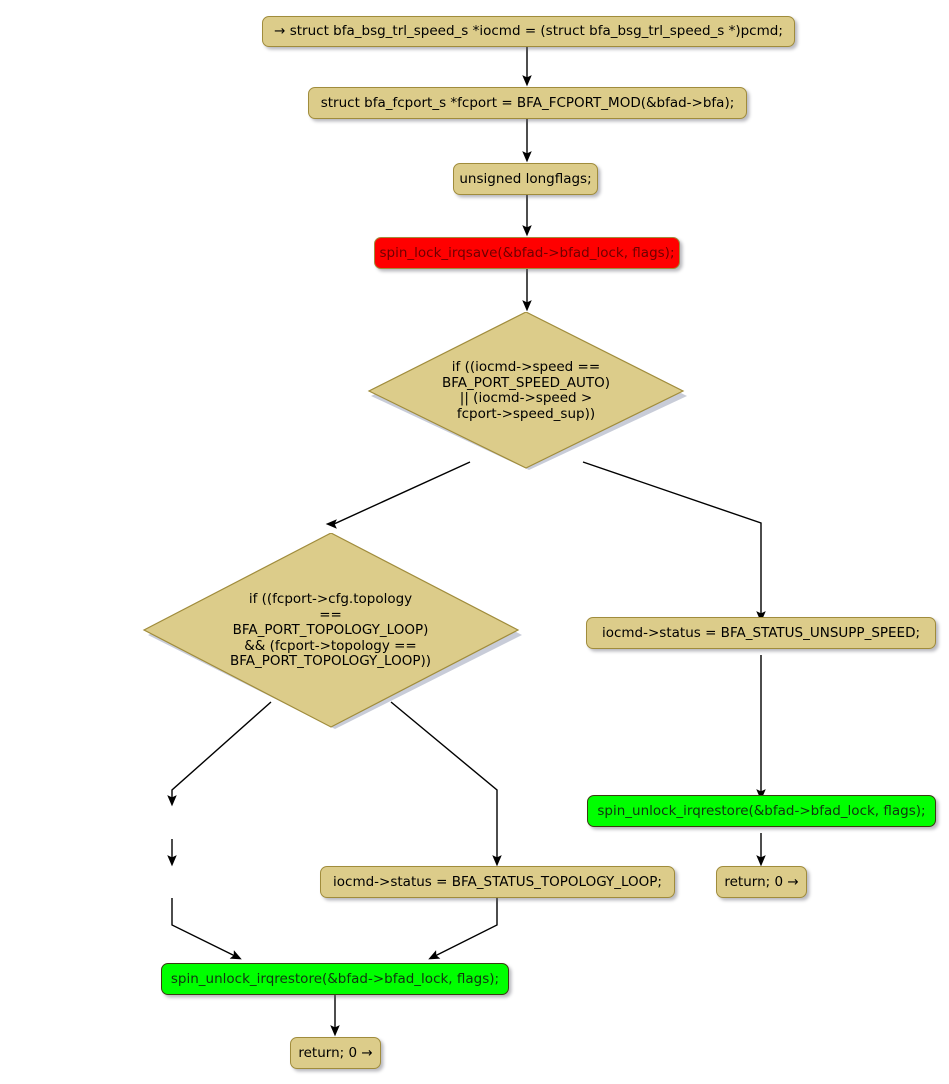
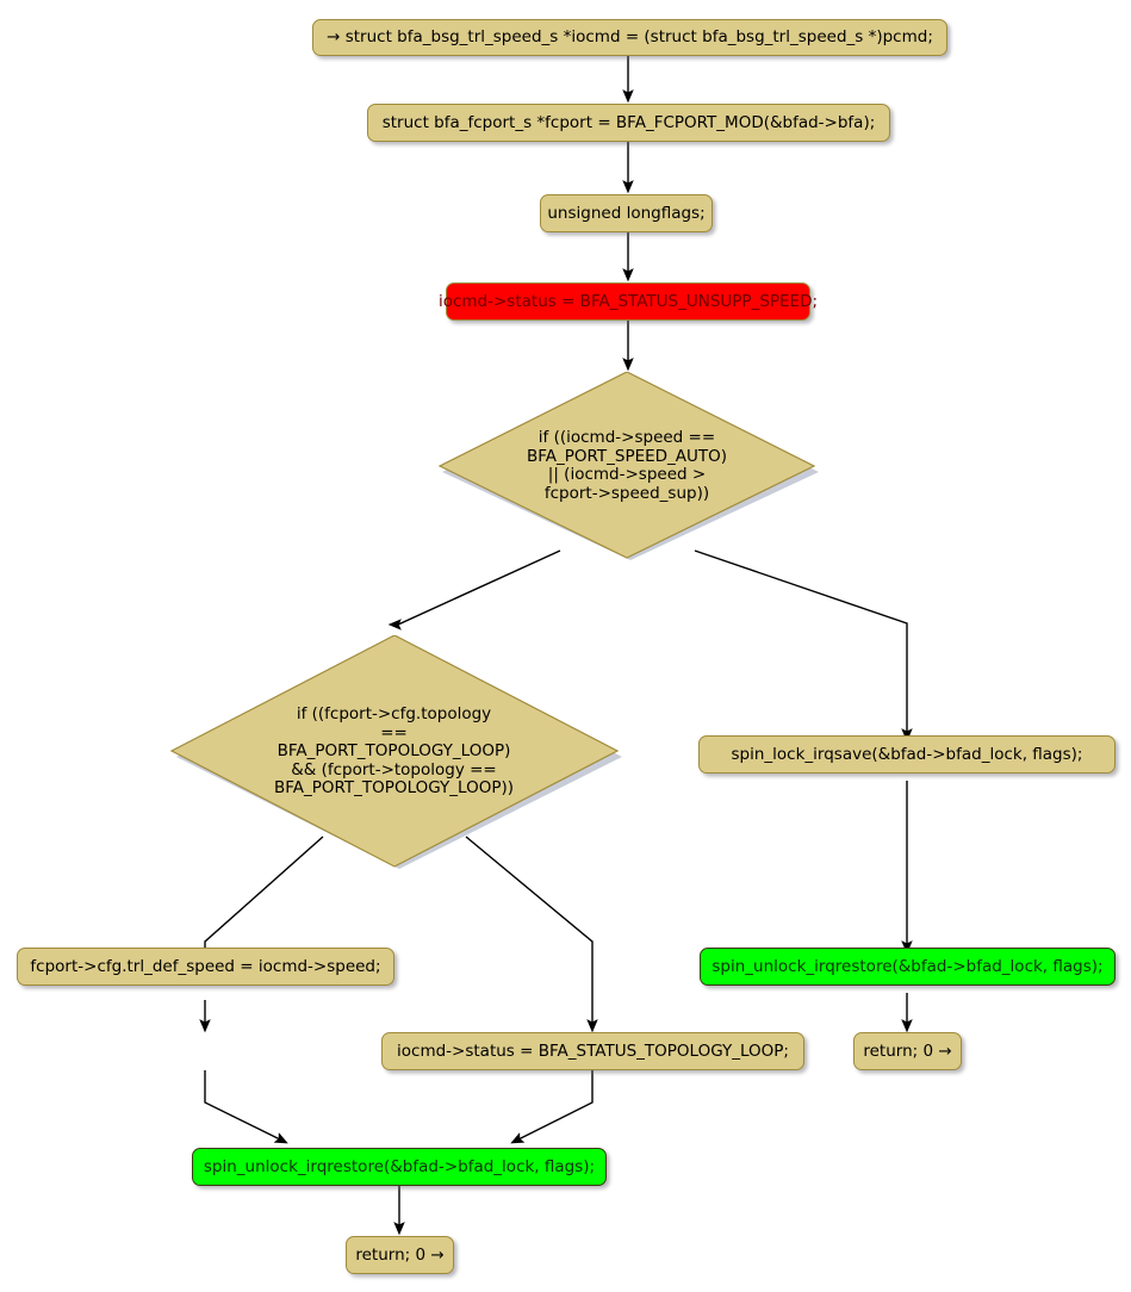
  → struct bfa_bsg_trl_speed_s *iocmd = (struct bfa_bsg_trl_speed_s *)pcmd;
  struct bfa_fcport_s *fcport = BFA_FCPORT_MOD(&bfad->bfa);
  unsigned longflags;
- spin_lock_irqsave(&bfad->bfad_lock, flags);
+ iocmd->status = BFA_STATUS_UNSUPP_SPEED;
  if ((iocmd->speed ==
  BFA_PORT_SPEED_AUTO)
  || (iocmd->speed >
  fcport->speed_sup))
  if ((fcport->cfg.topology
  ==
  BFA_PORT_TOPOLOGY_LOOP)
  && (fcport->topology ==
  BFA_PORT_TOPOLOGY_LOOP))
- iocmd->status = BFA_STATUS_UNSUPP_SPEED;
+ spin_lock_irqsave(&bfad->bfad_lock, flags);
  spin_unlock_irqrestore(&bfad->bfad_lock, flags);
  return; 0 →
+ fcport->cfg.trl_def_speed = iocmd->speed;
  iocmd->status = BFA_STATUS_TOPOLOGY_LOOP;
  spin_unlock_irqrestore(&bfad->bfad_lock, flags);
  return; 0 →
